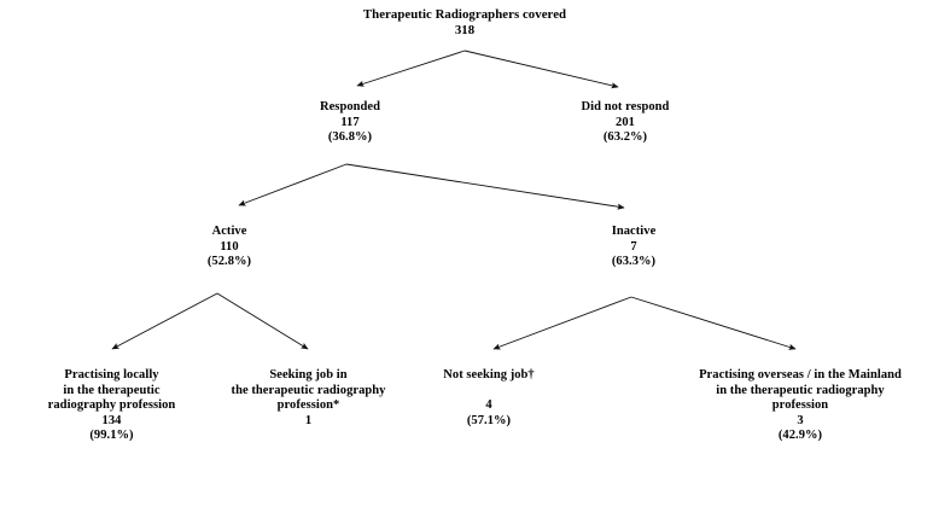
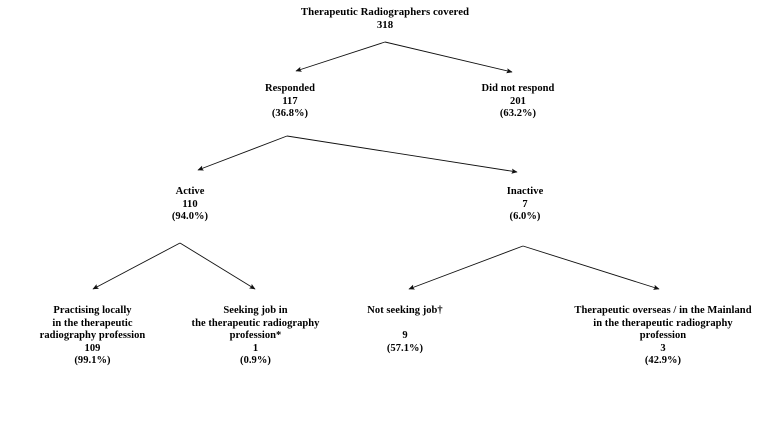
  Therapeutic Radiographers covered
  318
  Responded
  117
  (36.8%)
  Did not respond
  201
  (63.2%)
  Active
  110
- (52.8%)
+ (94.0%)
  Inactive
  7
- (63.3%)
+ (6.0%)
  Practising locally
  in the therapeutic
  radiography profession
- 134
+ 109
  (99.1%)
  Seeking job in
  the therapeutic radiography
  profession*
  1
+ (0.9%)
  Not seeking job†
- 4
+ 9
  (57.1%)
- Practising overseas / in the Mainland
+ Therapeutic overseas / in the Mainland
  in the therapeutic radiography
  profession
  3
  (42.9%)
